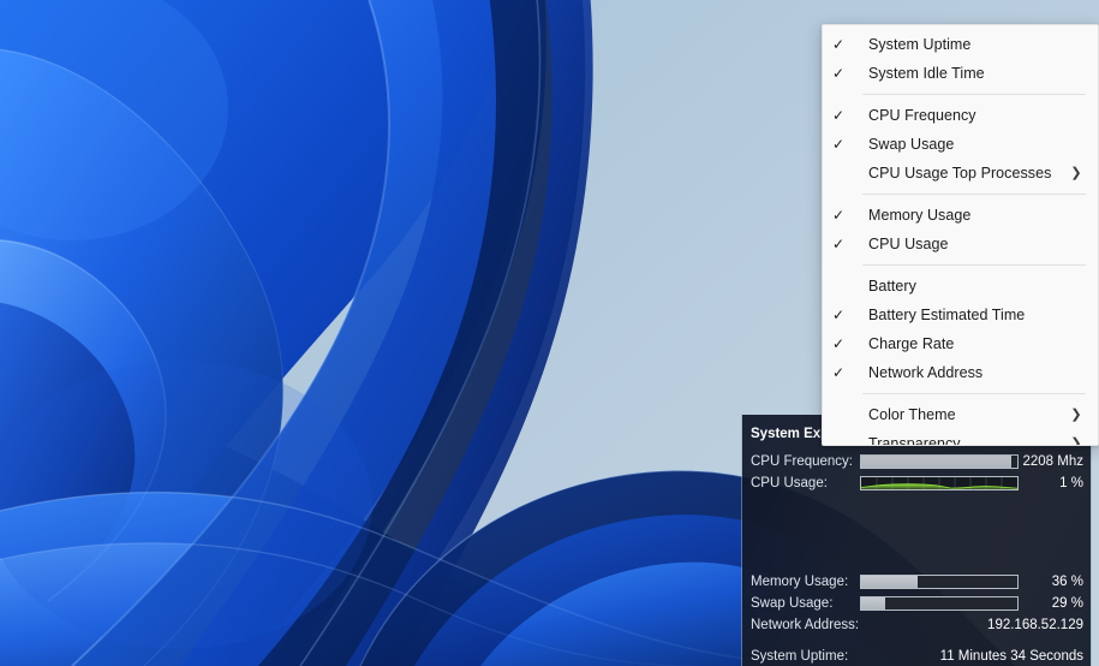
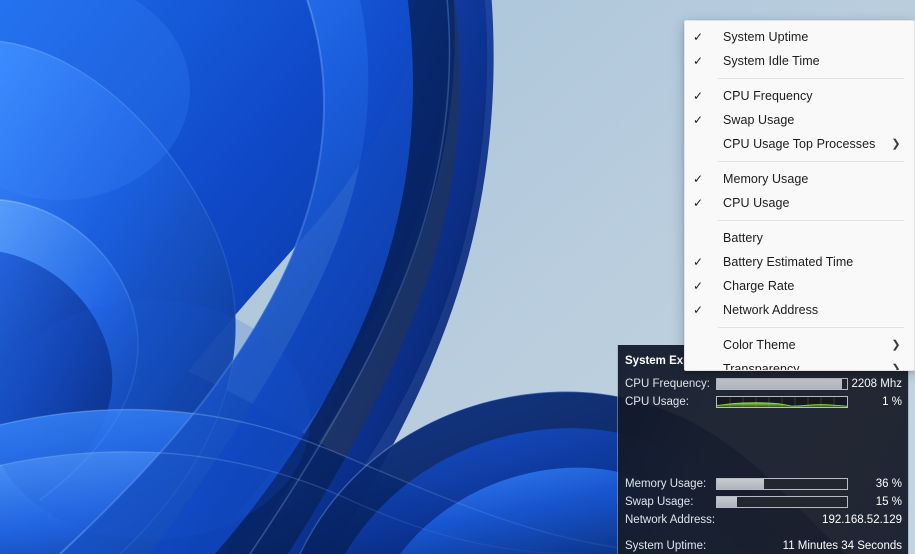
  System Ex
  CPU Frequency:
  2208 Mhz
  CPU Usage:
  1 %
  Memory Usage:
  36 %
  Swap Usage:
- 29 %
+ 15 %
  Network Address:
  192.168.52.129
  System Uptime:
  11 Minutes 34 Seconds
  ✓
  System Uptime
  ✓
  System Idle Time
  ✓
  CPU Frequency
  ✓
  Swap Usage
  CPU Usage Top Processes
  ❯
  ✓
  Memory Usage
  ✓
  CPU Usage
  Battery
  ✓
  Battery Estimated Time
  ✓
  Charge Rate
  ✓
  Network Address
  Color Theme
  ❯
  Transparency
  ❯
